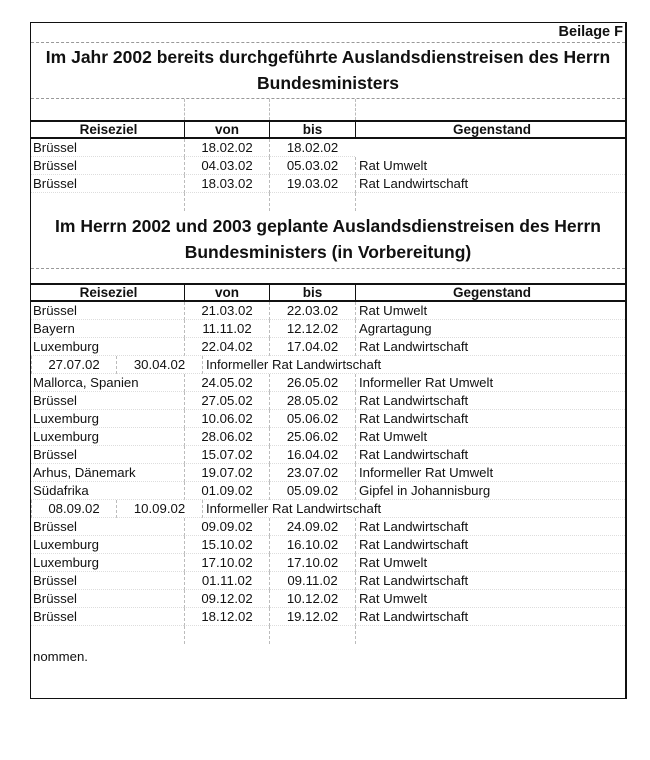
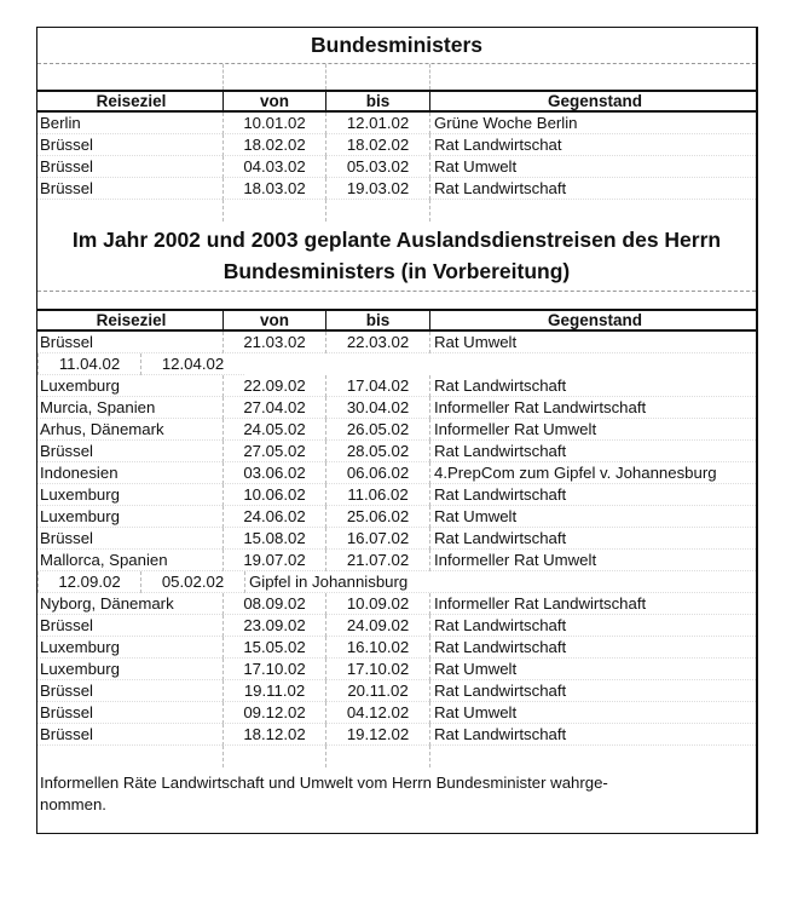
- Beilage F
- Im Jahr 2002 bereits durchgeführte Auslandsdienstreisen des Herrn
  Bundesministers
  Reiseziel
  von
  bis
  Gegenstand
+ Berlin
+ 10.01.02
+ 12.01.02
+ Grüne Woche Berlin
  Brüssel
  18.02.02
  18.02.02
+ Rat Landwirtschat
  Brüssel
  04.03.02
  05.03.02
  Rat Umwelt
  Brüssel
  18.03.02
  19.03.02
  Rat Landwirtschaft
- Im Herrn 2002 und 2003 geplante Auslandsdienstreisen des Herrn
+ Im Jahr 2002 und 2003 geplante Auslandsdienstreisen des Herrn
  Bundesministers (in Vorbereitung)
  Reiseziel
  von
  bis
  Gegenstand
  Brüssel
  21.03.02
  22.03.02
  Rat Umwelt
- Bayern
- 11.11.02
+ 11.04.02
- 12.12.02
+ 12.04.02
- Agrartagung
  Luxemburg
- 22.04.02
+ 22.09.02
  17.04.02
  Rat Landwirtschaft
+ Murcia, Spanien
- 27.07.02
+ 27.04.02
  30.04.02
  Informeller Rat Landwirtschaft
- Mallorca, Spanien
+ Arhus, Dänemark
  24.05.02
  26.05.02
  Informeller Rat Umwelt
  Brüssel
  27.05.02
  28.05.02
  Rat Landwirtschaft
+ Indonesien
+ 03.06.02
+ 06.06.02
+ 4.PrepCom zum Gipfel v. Johannesburg
  Luxemburg
  10.06.02
- 05.06.02
+ 11.06.02
  Rat Landwirtschaft
  Luxemburg
- 28.06.02
+ 24.06.02
  25.06.02
  Rat Umwelt
  Brüssel
- 15.07.02
+ 15.08.02
- 16.04.02
+ 16.07.02
  Rat Landwirtschaft
- Arhus, Dänemark
+ Mallorca, Spanien
  19.07.02
- 23.07.02
+ 21.07.02
  Informeller Rat Umwelt
- Südafrika
- 01.09.02
+ 12.09.02
- 05.09.02
+ 05.02.02
  Gipfel in Johannisburg
+ Nyborg, Dänemark
  08.09.02
  10.09.02
  Informeller Rat Landwirtschaft
  Brüssel
- 09.09.02
+ 23.09.02
  24.09.02
  Rat Landwirtschaft
  Luxemburg
- 15.10.02
+ 15.05.02
  16.10.02
  Rat Landwirtschaft
  Luxemburg
  17.10.02
  17.10.02
  Rat Umwelt
  Brüssel
- 01.11.02
+ 19.11.02
- 09.11.02
+ 20.11.02
  Rat Landwirtschaft
  Brüssel
  09.12.02
- 10.12.02
+ 04.12.02
  Rat Umwelt
  Brüssel
  18.12.02
  19.12.02
  Rat Landwirtschaft
+ Informellen Räte Landwirtschaft und Umwelt vom Herrn Bundesminister wahrge-
  nommen.
